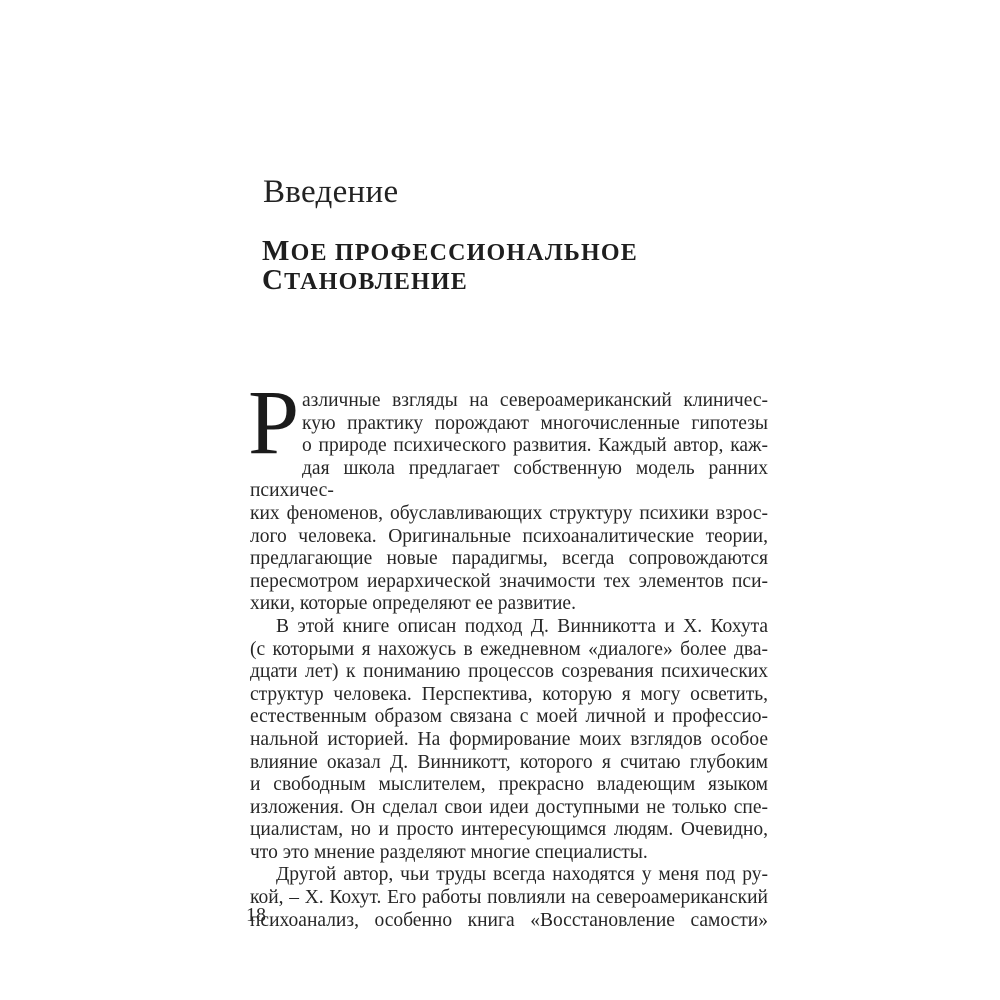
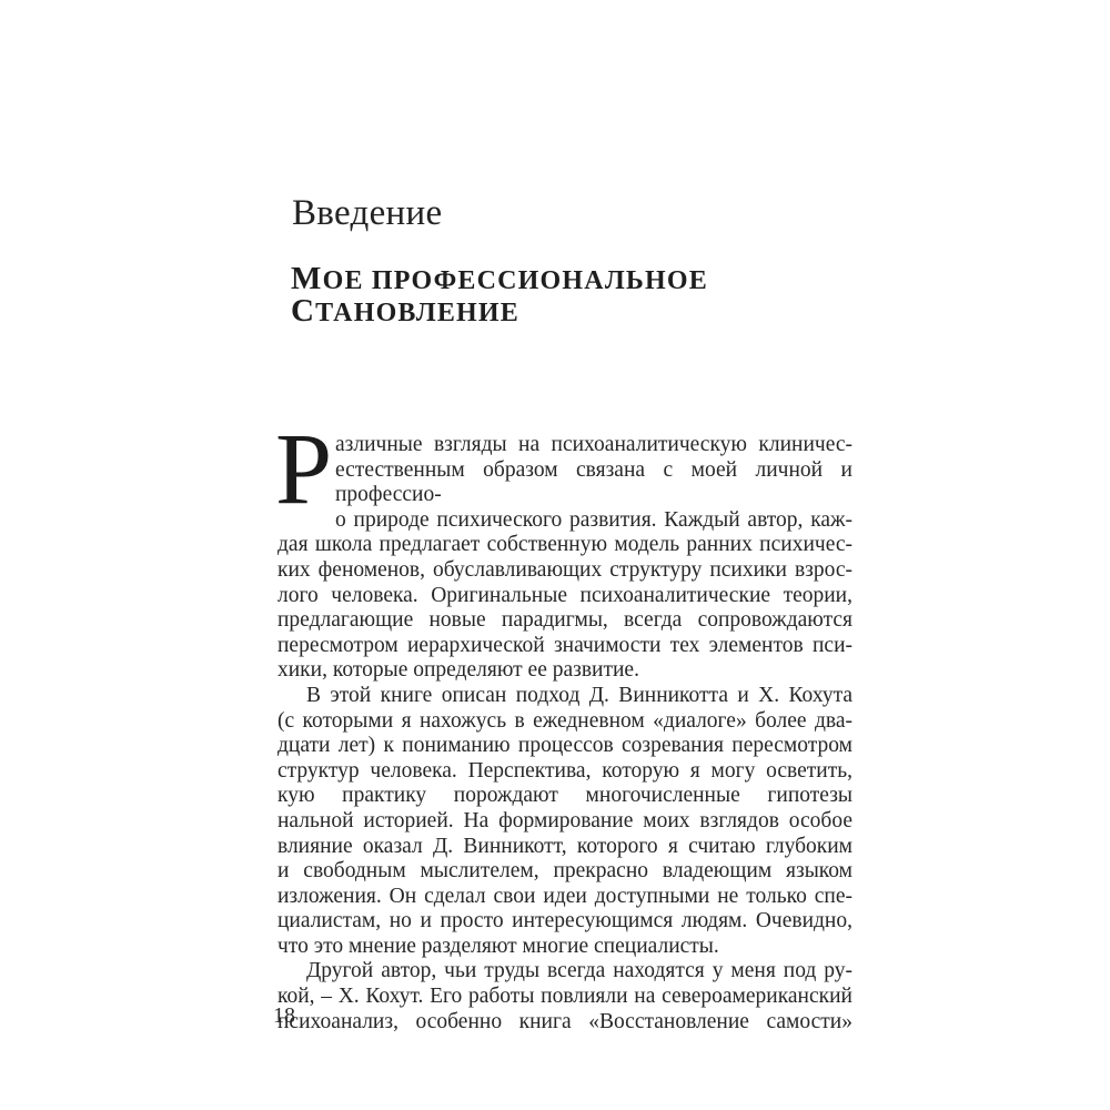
  Введение
  МОЕ ПРОФЕССИОНАЛЬНОЕ
  СТАНОВЛЕНИЕ
  Р
- азличные взгляды на североамериканский клиничес-
+ азличные взгляды на психоаналитическую клиничес-
- кую практику порождают многочисленные гипотезы
+ естественным образом связана с моей личной и профессио-
  о природе психического развития. Каждый автор, каж-
  дая школа предлагает собственную модель ранних психичес-
  ких феноменов, обуславливающих структуру психики взрос-
  лого человека. Оригинальные психоаналитические теории,
  предлагающие новые парадигмы, всегда сопровождаются
  пересмотром иерархической значимости тех элементов пси-
  хики, которые определяют ее развитие.
  В этой книге описан подход Д. Винникотта и Х. Кохута
  (с которыми я нахожусь в ежедневном «диалоге» более два-
- дцати лет) к пониманию процессов созревания психических
+ дцати лет) к пониманию процессов созревания пересмотром
  структур человека. Перспектива, которую я могу осветить,
- естественным образом связана с моей личной и профессио-
+ кую практику порождают многочисленные гипотезы
  нальной историей. На формирование моих взглядов особое
  влияние оказал Д. Винникотт, которого я считаю глубоким
  и свободным мыслителем, прекрасно владеющим языком
  изложения. Он сделал свои идеи доступными не только спе-
  циалистам, но и просто интересующимся людям. Очевидно,
  что это мнение разделяют многие специалисты.
  Другой автор, чьи труды всегда находятся у меня под ру-
  кой, – Х. Кохут. Его работы повлияли на североамериканский
  психоанализ, особенно книга «Восстановление самости»
  18
